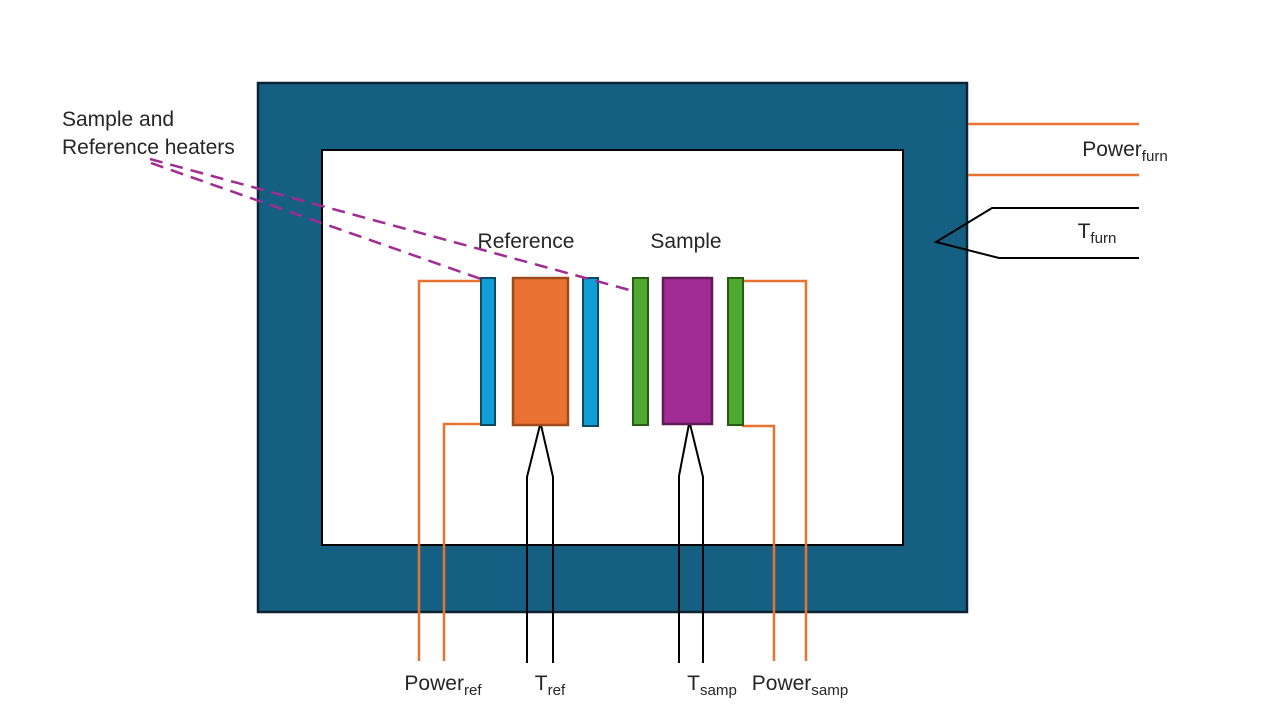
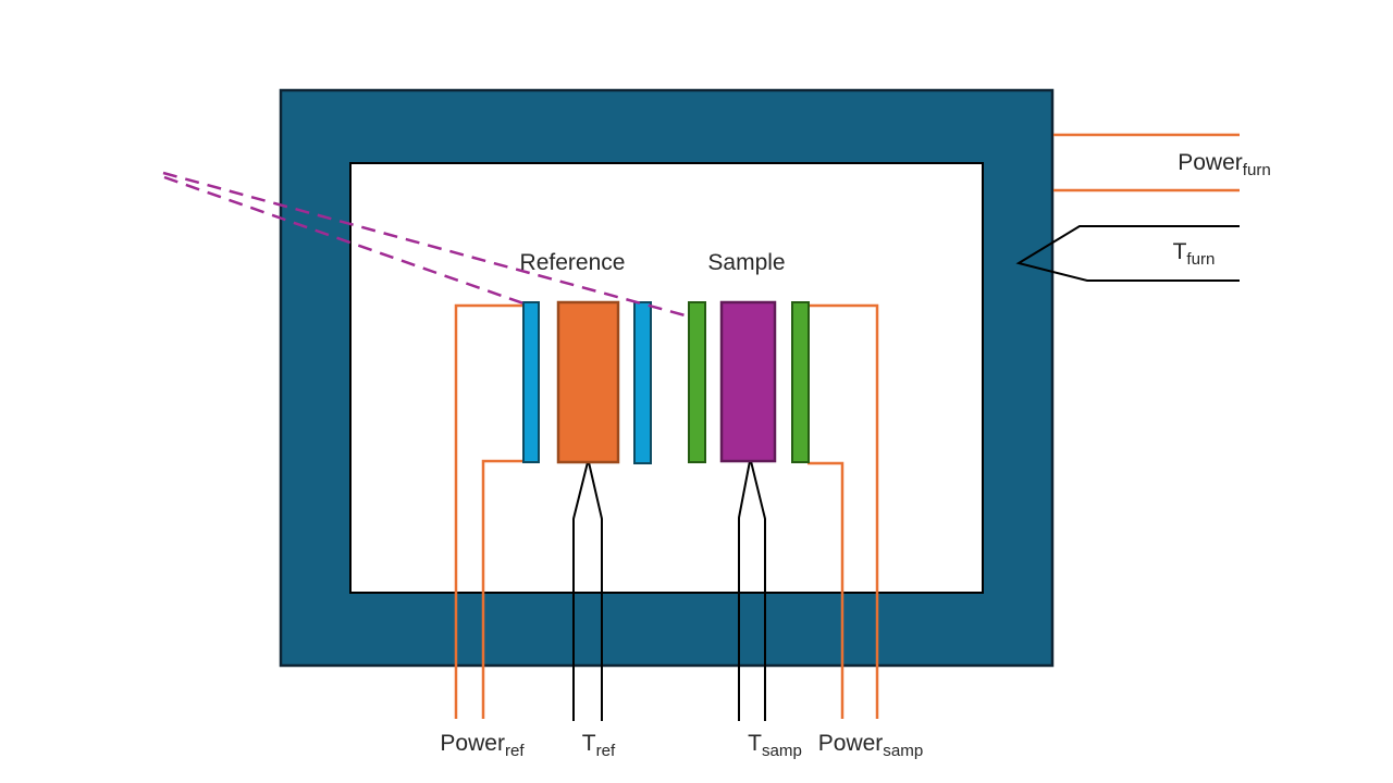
- Sample and
- Reference heaters
  Reference
  Sample
  Powerref
  Tref
  Tsamp
  Powersamp
  Powerfurn
  Tfurn
